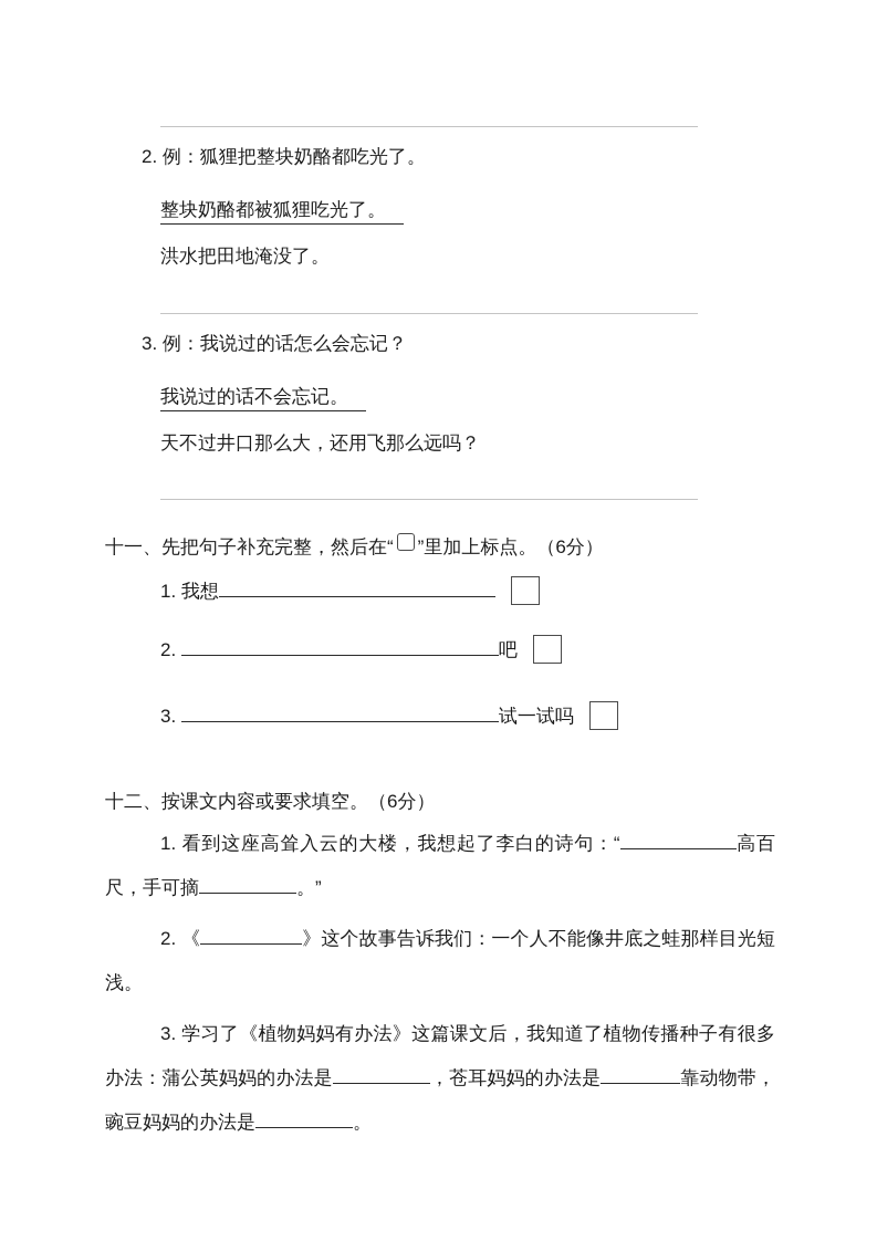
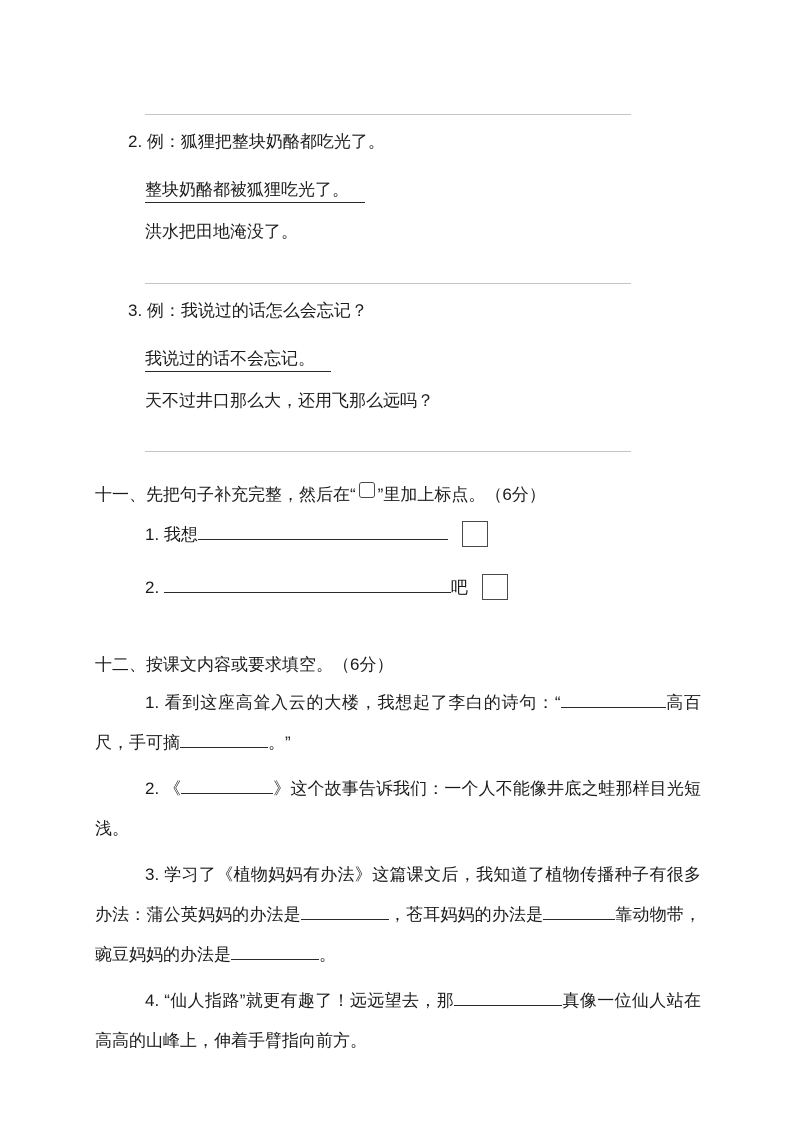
  2. 例：狐狸把整块奶酪都吃光了。
  整块奶酪都被狐狸吃光了。
  洪水把田地淹没了。
  3. 例：我说过的话怎么会忘记？
  我说过的话不会忘记。
  天不过井口那么大，还用飞那么远吗？
  十一、先把句子补充完整，然后在“ ”里加上标点。（6分）
  1. 我想
  2. 吧
- 3. 试一试吗
  十二、按课文内容或要求填空。（6分）
  1. 看到这座高耸入云的大楼，我想起了李白的诗句：“ 高百尺，手可摘 。”
  2. 《 》这个故事告诉我们：一个人不能像井底之蛙那样目光短浅。
  3. 学习了《植物妈妈有办法》这篇课文后，我知道了植物传播种子有很多办法：蒲公英妈妈的办法是 ，苍耳妈妈的办法是 靠动物带，豌豆妈妈的办法是 。
+ 4. “仙人指路”就更有趣了！远远望去，那 真像一位仙人站在高高的山峰上，伸着手臂指向前方。
